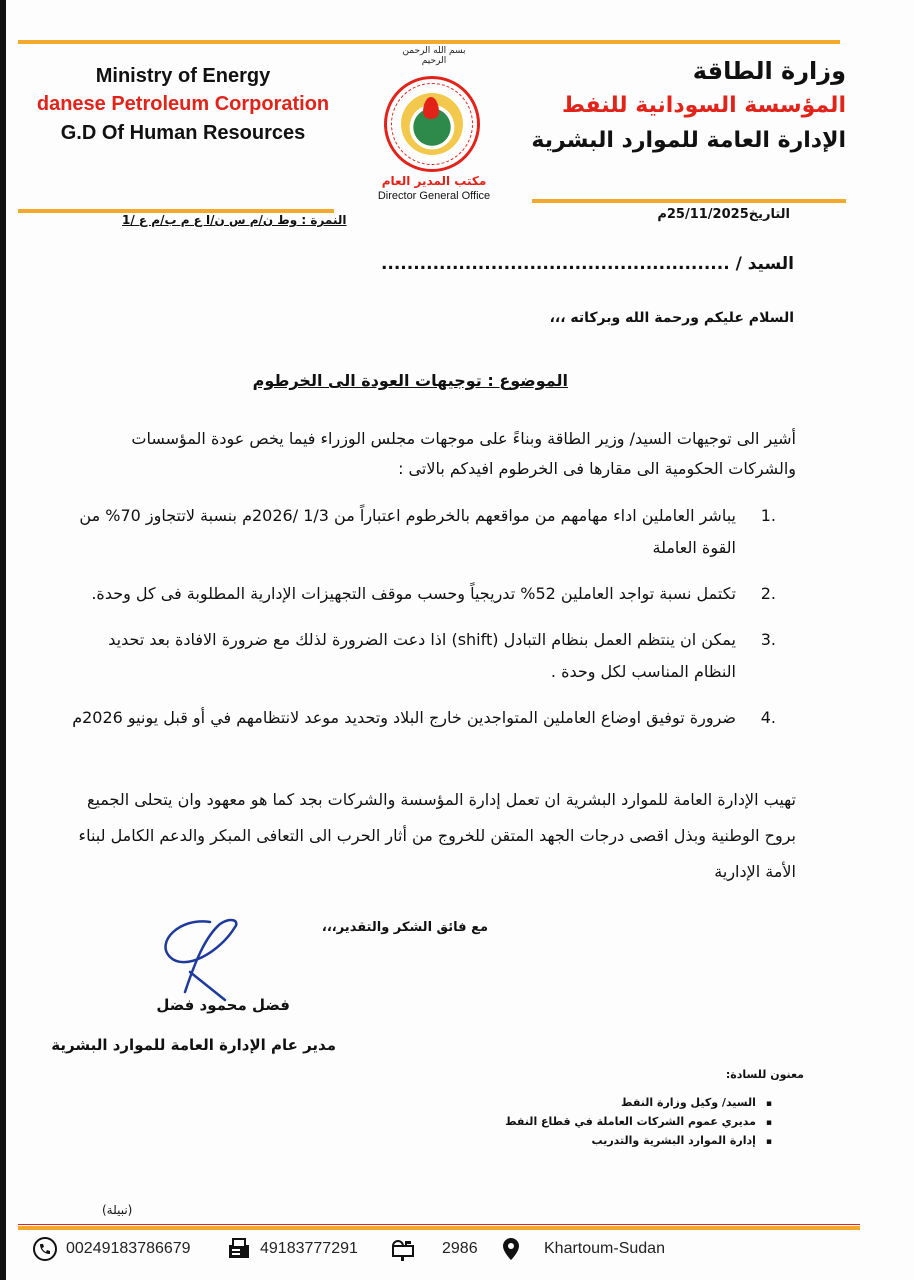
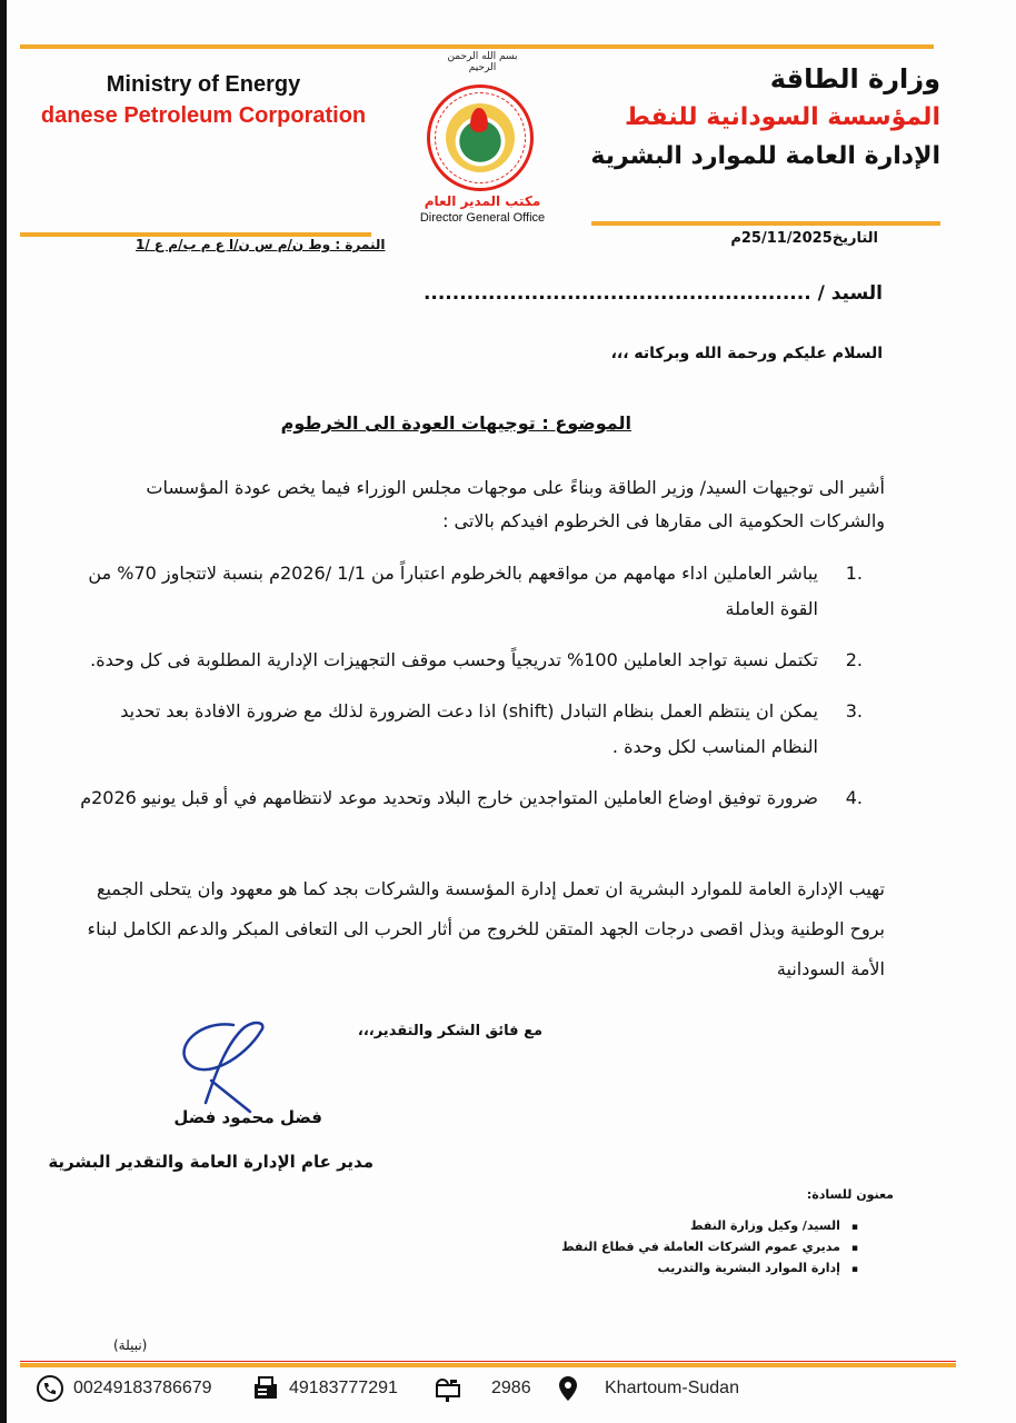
  Ministry of Energy
  danese Petroleum Corporation
- G.D Of Human Resources
  بسم الله الرحمن الرحيم
  مكتب المدير العام
  Director General Office
  وزارة الطاقة
  المؤسسة السودانية للنفط
  الإدارة العامة للموارد البشرية
  النمرة : وط ن/م س ن/ا ع م ب/م ع /1
  التاريخ25/11/2025م
  السيد / ......................................................
  السلام عليكم ورحمة الله وبركاته ،،،
  الموضوع : توجيهات العودة الى الخرطوم
  أشير الى توجيهات السيد/ وزير الطاقة وبناءً على موجهات مجلس الوزراء فيما يخص عودة المؤسسات والشركات الحكومية الى مقارها فى الخرطوم افيدكم بالاتى :
  1.
- يباشر العاملين اداء مهامهم من مواقعهم بالخرطوم اعتباراً من 1/3 /2026م بنسبة لاتتجاوز 70% من القوة العاملة
+ يباشر العاملين اداء مهامهم من مواقعهم بالخرطوم اعتباراً من 1/1 /2026م بنسبة لاتتجاوز 70% من القوة العاملة
  2.
- تكتمل نسبة تواجد العاملين 52% تدريجياً وحسب موقف التجهيزات الإدارية المطلوبة فى كل وحدة.
+ تكتمل نسبة تواجد العاملين 100% تدريجياً وحسب موقف التجهيزات الإدارية المطلوبة فى كل وحدة.
  3.
  يمكن ان ينتظم العمل بنظام التبادل (shift) اذا دعت الضرورة لذلك مع ضرورة الافادة بعد تحديد النظام المناسب لكل وحدة .
  4.
  ضرورة توفيق اوضاع العاملين المتواجدين خارج البلاد وتحديد موعد لانتظامهم في أو قبل يونيو 2026م
- تهيب الإدارة العامة للموارد البشرية ان تعمل إدارة المؤسسة والشركات بجد كما هو معهود وان يتحلى الجميع بروح الوطنية وبذل اقصى درجات الجهد المتقن للخروج من أثار الحرب الى التعافى المبكر والدعم الكامل لبناء الأمة الإدارية
+ تهيب الإدارة العامة للموارد البشرية ان تعمل إدارة المؤسسة والشركات بجد كما هو معهود وان يتحلى الجميع بروح الوطنية وبذل اقصى درجات الجهد المتقن للخروج من أثار الحرب الى التعافى المبكر والدعم الكامل لبناء الأمة السودانية
  مع فائق الشكر والتقدير،،،
  فضل محمود فضل
- مدير عام الإدارة العامة للموارد البشرية
+ مدير عام الإدارة العامة والتقدير البشرية
  معنون للسادة:
  السيد/ وكيل وزارة النفط
  مديري عموم الشركات العاملة في قطاع النفط
  إدارة الموارد البشرية والتدريب
  (نبيلة)
  00249183786679
  49183777291
  2986
  Khartoum-Sudan
